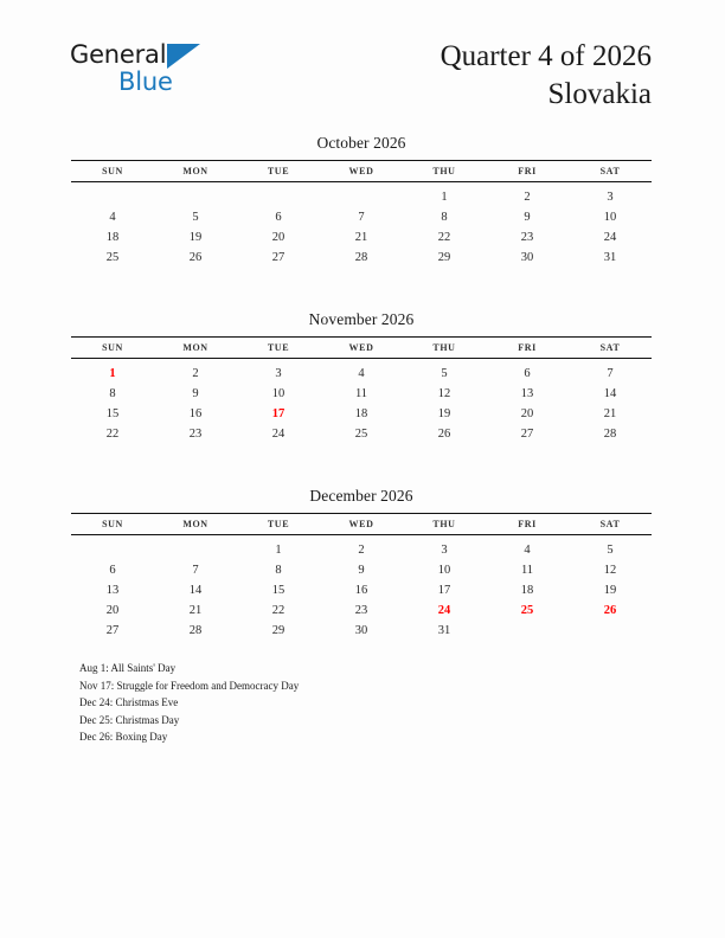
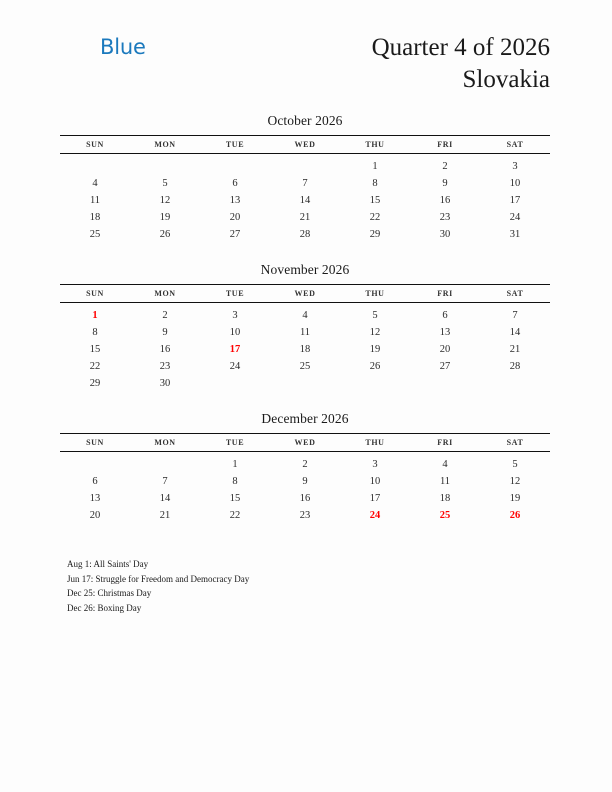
- General
  Blue
  Quarter 4 of 2026
  Slovakia
  October 2026
  SUN	MON	TUE	WED	THU	FRI	SAT
  				1	2	3
  4	5	6	7	8	9	10
+ 11	12	13	14	15	16	17
  18	19	20	21	22	23	24
  25	26	27	28	29	30	31
  November 2026
  SUN	MON	TUE	WED	THU	FRI	SAT
  1	2	3	4	5	6	7
  8	9	10	11	12	13	14
  15	16	17	18	19	20	21
  22	23	24	25	26	27	28
+ 29	30
  December 2026
  SUN	MON	TUE	WED	THU	FRI	SAT
  		1	2	3	4	5
  6	7	8	9	10	11	12
  13	14	15	16	17	18	19
  20	21	22	23	24	25	26
- 27	28	29	30	31
  Aug 1: All Saints' Day
- Nov 17: Struggle for Freedom and Democracy Day
+ Jun 17: Struggle for Freedom and Democracy Day
- Dec 24: Christmas Eve
  Dec 25: Christmas Day
  Dec 26: Boxing Day
